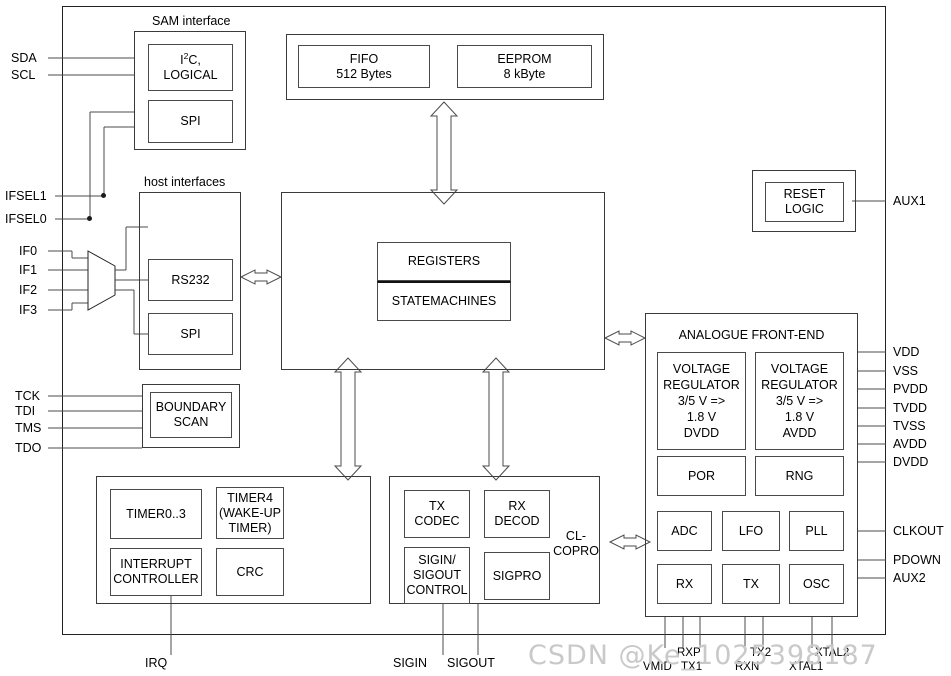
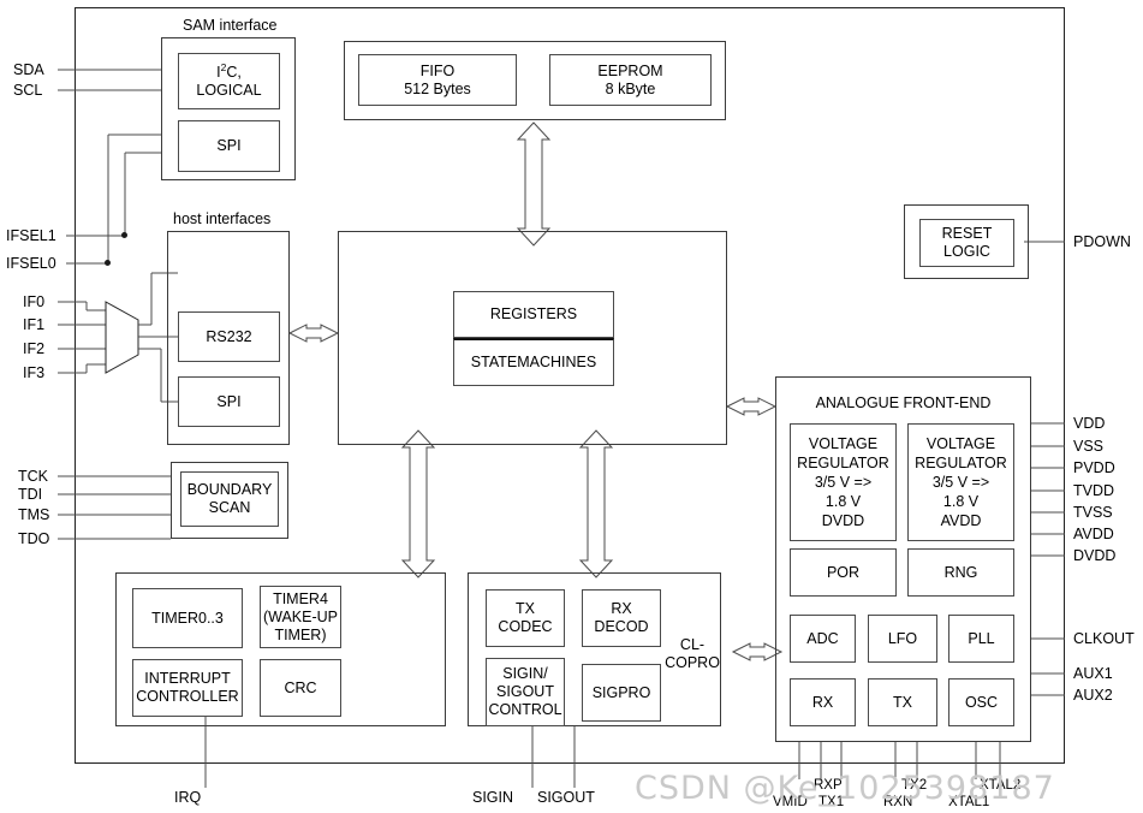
  SAM interface
  I2C,
  LOGICAL
  SPI
  host interfaces
  RS232
  SPI
  FIFO
  512 Bytes
  EEPROM
  8 kByte
  REGISTERS
  STATEMACHINES
  BOUNDARY
  SCAN
  RESET
  LOGIC
  TIMER0..3
  TIMER4
  (WAKE-UP
  TIMER)
  INTERRUPT
  CONTROLLER
  CRC
  CL-
  COPRO
  TX
  CODEC
  RX
  DECOD
  SIGIN/
  SIGOUT
  CONTROL
  SIGPRO
  ANALOGUE FRONT-END
  VOLTAGE
  REGULATOR
  3/5 V =>
  1.8 V
  DVDD
  VOLTAGE
  REGULATOR
  3/5 V =>
  1.8 V
  AVDD
  POR
  RNG
  ADC
  LFO
  PLL
  RX
  TX
  OSC
  SDA
  SCL
  IFSEL1
  IFSEL0
  IF0
  IF1
  IF2
  IF3
  TCK
  TDI
  TMS
  TDO
- AUX1
+ PDOWN
  VDD
  VSS
  PVDD
  TVDD
  TVSS
  AVDD
  DVDD
  CLKOUT
- PDOWN
+ AUX1
  AUX2
  IRQ
  SIGIN
  SIGOUT
  VMID
  TX1
  RXP
  RXN
  TX2
  XTAL1
  XTAL2
  CSDN @Ke_1025398187
